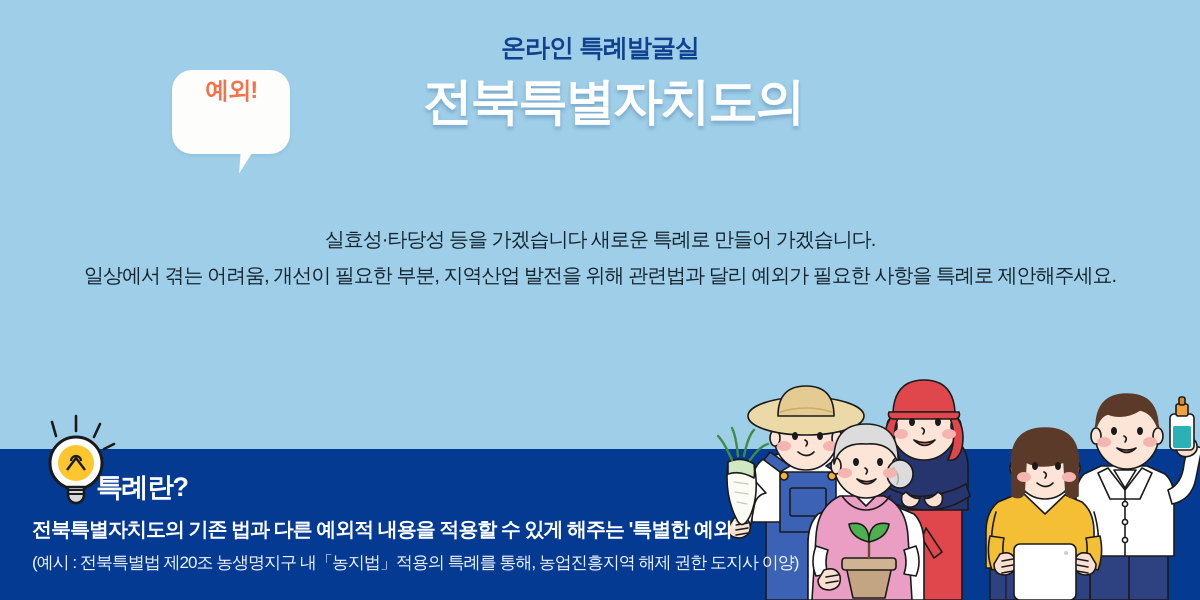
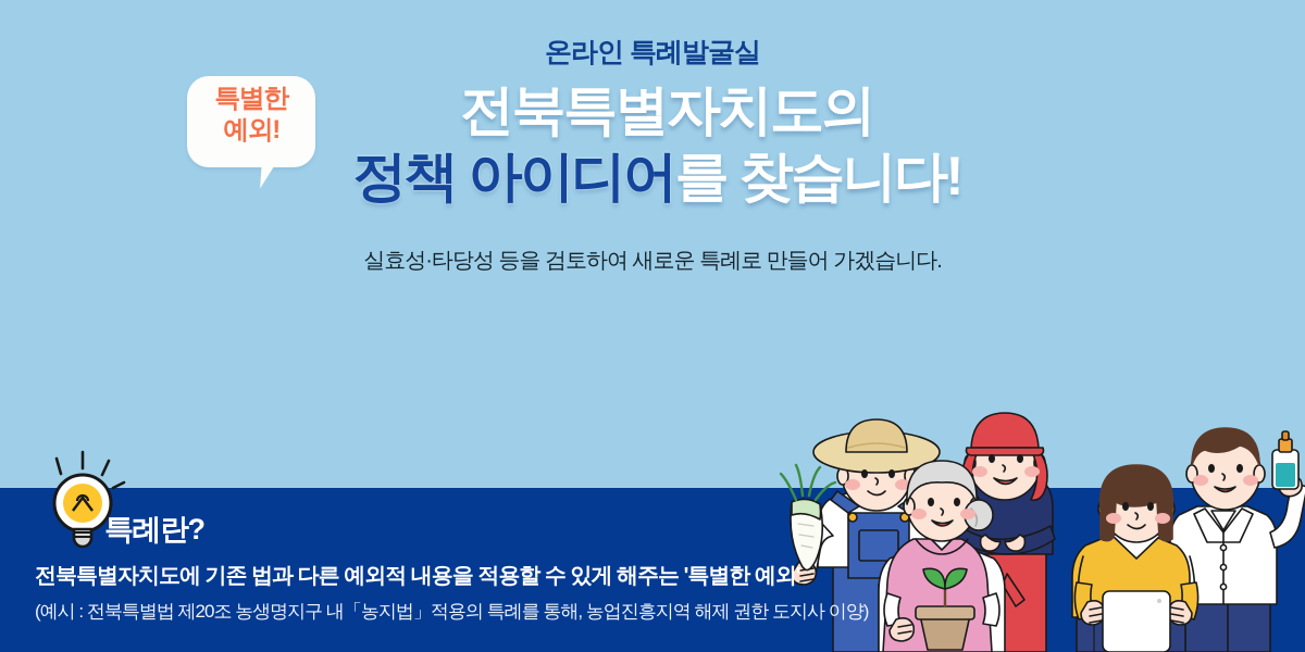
  온라인 특례발굴실
  전북특별자치도의
+ 정책 아이디어를 찾습니다!
+ 특별한
  예외!
- 실효성·타당성 등을 가겠습니다 새로운 특례로 만들어 가겠습니다.
+ 실효성·타당성 등을 검토하여 새로운 특례로 만들어 가겠습니다.
- 일상에서 겪는 어려움, 개선이 필요한 부분, 지역산업 발전을 위해 관련법과 달리 예외가 필요한 사항을 특례로 제안해주세요.
  특례란?
- 전북특별자치도의 기존 법과 다른 예외적 내용을 적용할 수 있게 해주는 '특별한 예외'
+ 전북특별자치도에 기존 법과 다른 예외적 내용을 적용할 수 있게 해주는 '특별한 예외'
  (예시 : 전북특별법 제20조 농생명지구 내「농지법」적용의 특례를 통해, 농업진흥지역 해제 권한 도지사 이양)
